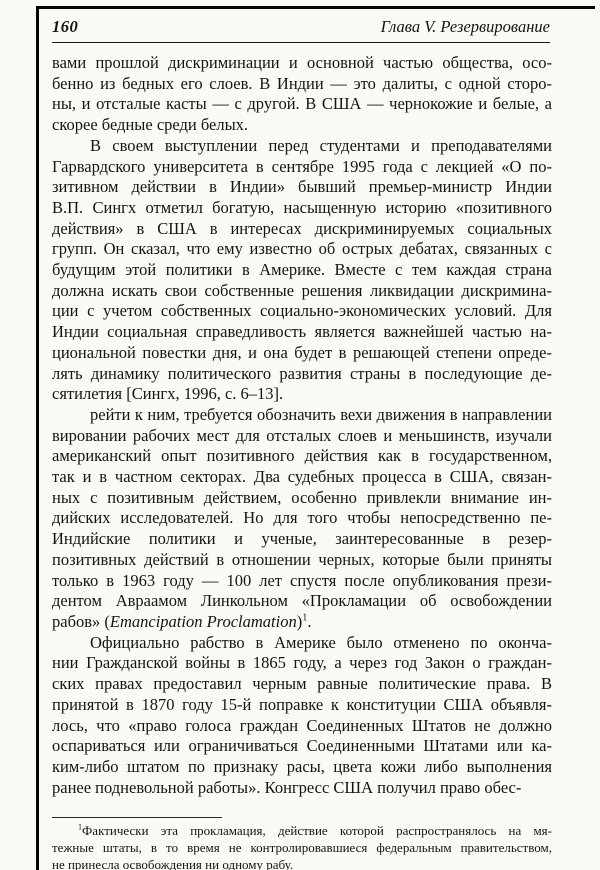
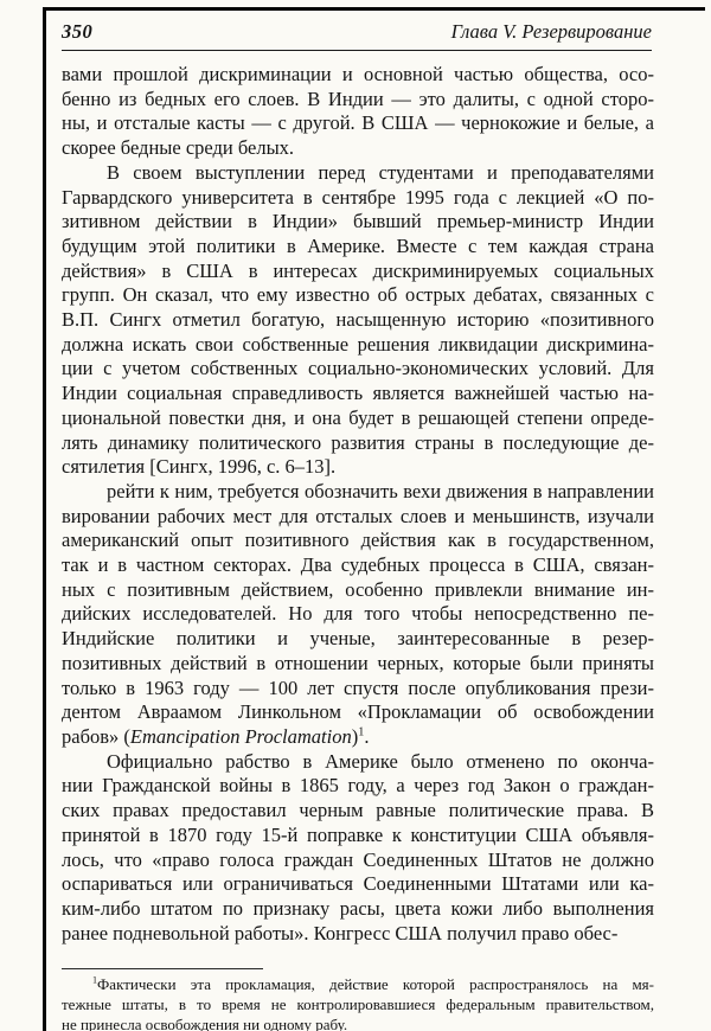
- 160
+ 350
  Глава V. Резервирование
  вами прошлой дискриминации и основной частью общества, осо-
  бенно из бедных его слоев. В Индии — это далиты, с одной сторо-
  ны, и отсталые касты — с другой. В США — чернокожие и белые, а
  скорее бедные среди белых.
  В своем выступлении перед студентами и преподавателями
  Гарвардского университета в сентябре 1995 года с лекцией «О по-
  зитивном действии в Индии» бывший премьер-министр Индии
- В.П. Сингх отметил богатую, насыщенную историю «позитивного
+ будущим этой политики в Америке. Вместе с тем каждая страна
  действия» в США в интересах дискриминируемых социальных
  групп. Он сказал, что ему известно об острых дебатах, связанных с
- будущим этой политики в Америке. Вместе с тем каждая страна
+ В.П. Сингх отметил богатую, насыщенную историю «позитивного
  должна искать свои собственные решения ликвидации дискримина-
  ции с учетом собственных социально-экономических условий. Для
  Индии социальная справедливость является важнейшей частью на-
  циональной повестки дня, и она будет в решающей степени опреде-
  лять динамику политического развития страны в последующие де-
  сятилетия [Сингх, 1996, с. 6–13].
  рейти к ним, требуется обозначить вехи движения в направлении
  вировании рабочих мест для отсталых слоев и меньшинств, изучали
  американский опыт позитивного действия как в государственном,
  так и в частном секторах. Два судебных процесса в США, связан-
  ных с позитивным действием, особенно привлекли внимание ин-
  дийских исследователей. Но для того чтобы непосредственно пе-
  Индийские политики и ученые, заинтересованные в резер-
  позитивных действий в отношении черных, которые были приняты
  только в 1963 году — 100 лет спустя после опубликования прези-
  дентом Авраамом Линкольном «Прокламации об освобождении
  рабов» (Emancipation Proclamation)1.
  Официально рабство в Америке было отменено по оконча-
  нии Гражданской войны в 1865 году, а через год Закон о граждан-
  ских правах предоставил черным равные политические права. В
  принятой в 1870 году 15-й поправке к конституции США объявля-
  лось, что «право голоса граждан Соединенных Штатов не должно
  оспариваться или ограничиваться Соединенными Штатами или ка-
  ким-либо штатом по признаку расы, цвета кожи либо выполнения
  ранее подневольной работы». Конгресс США получил право обес-
  1Фактически эта прокламация, действие которой распространялось на мя-
  тежные штаты, в то время не контролировавшиеся федеральным правительством,
  не принесла освобождения ни одному рабу.
